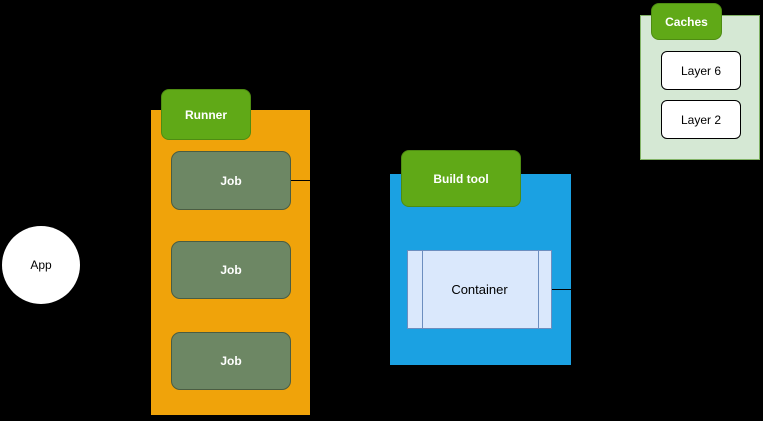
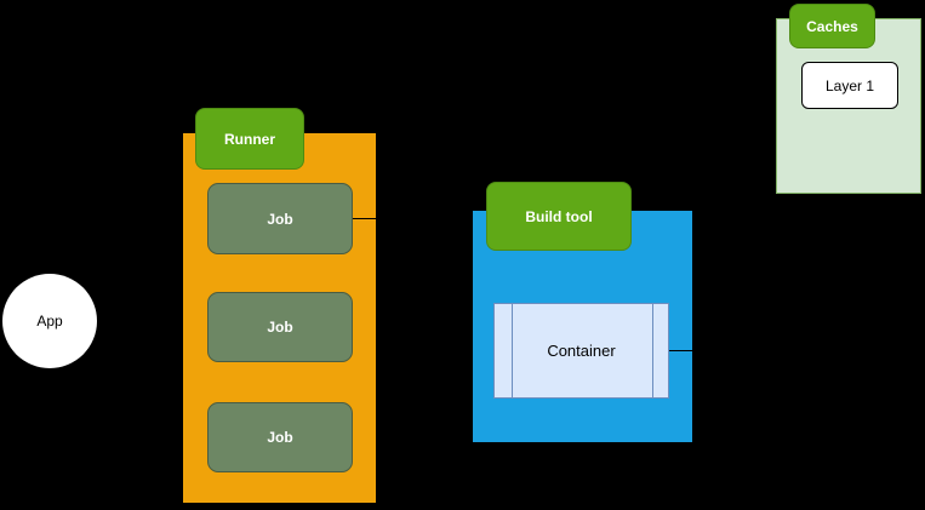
  App
  Job
  Job
  Job
  Runner
  Container
  Build tool
- Layer 6
+ Layer 1
- Layer 2
  Caches
